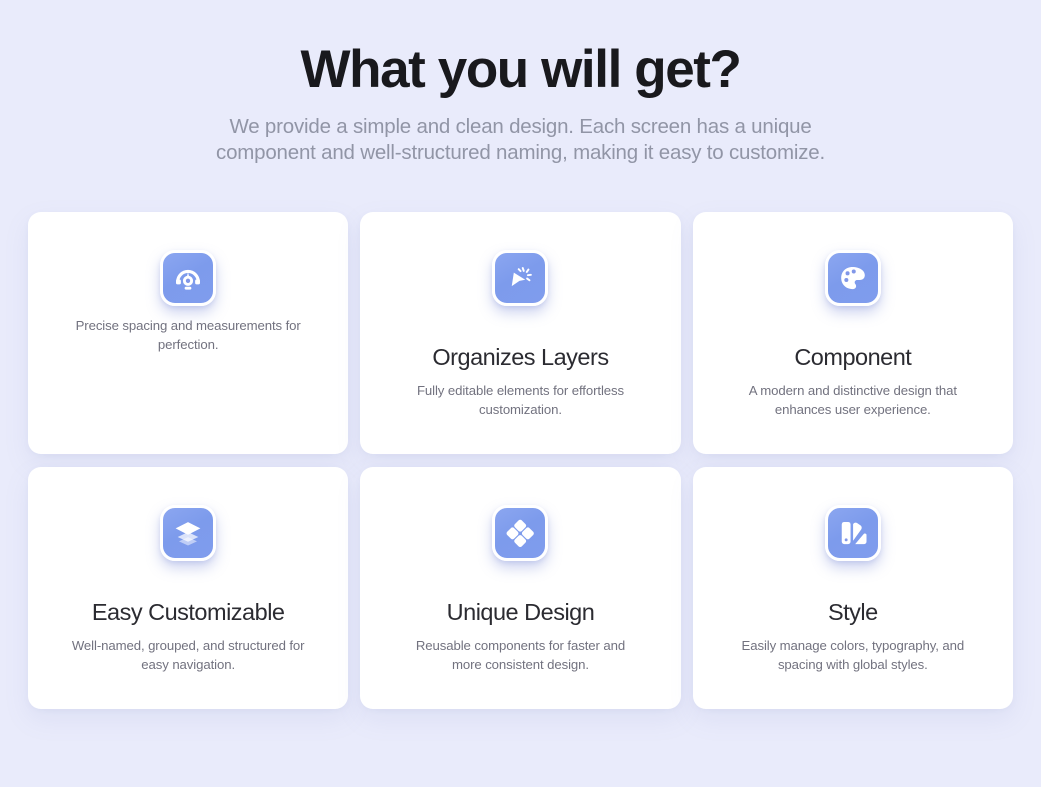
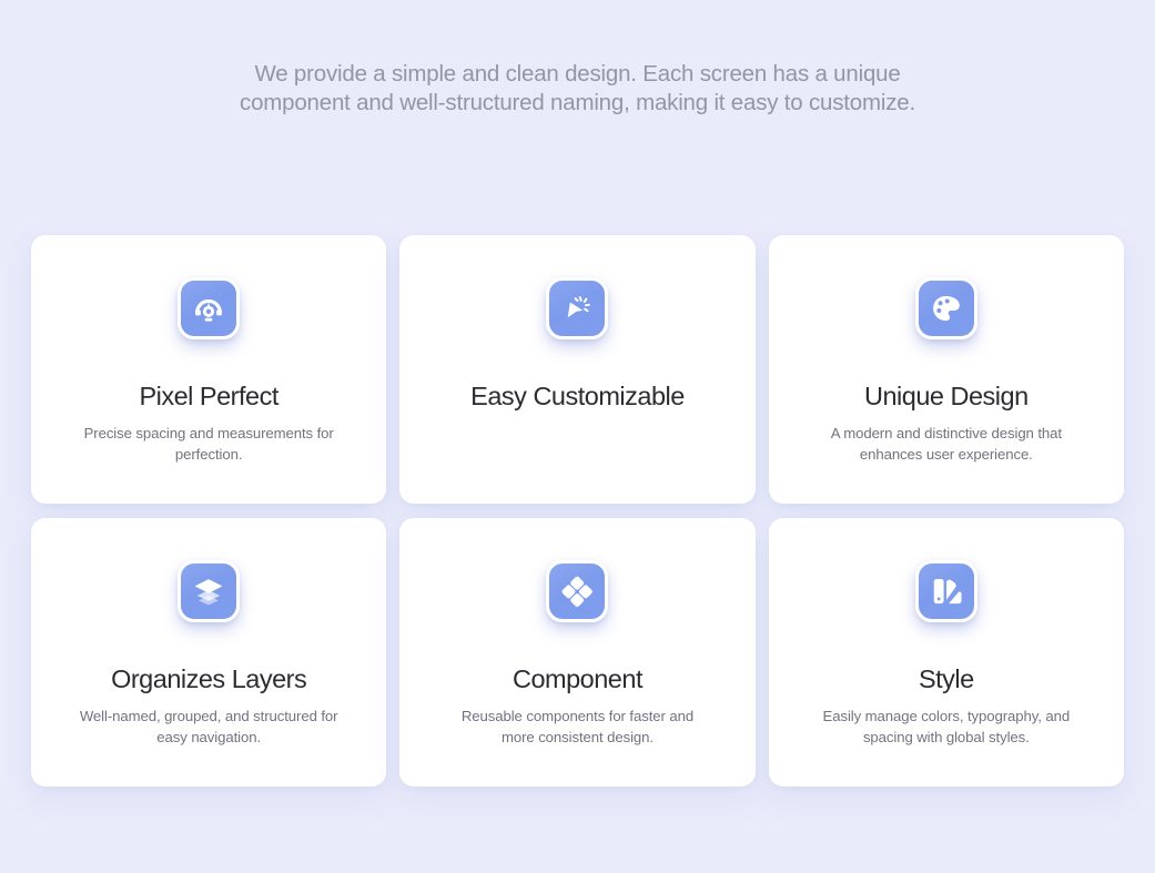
- What you will get?
  We provide a simple and clean design. Each screen has a unique component and well-structured naming, making it easy to customize.
+ Pixel Perfect
  Precise spacing and measurements for perfection.
- Organizes Layers
+ Easy Customizable
- Fully editable elements for effortless customization.
- Component
+ Unique Design
  A modern and distinctive design that enhances user experience.
- Easy Customizable
+ Organizes Layers
  Well-named, grouped, and structured for easy navigation.
- Unique Design
+ Component
  Reusable components for faster and more consistent design.
  Style
  Easily manage colors, typography, and spacing with global styles.
